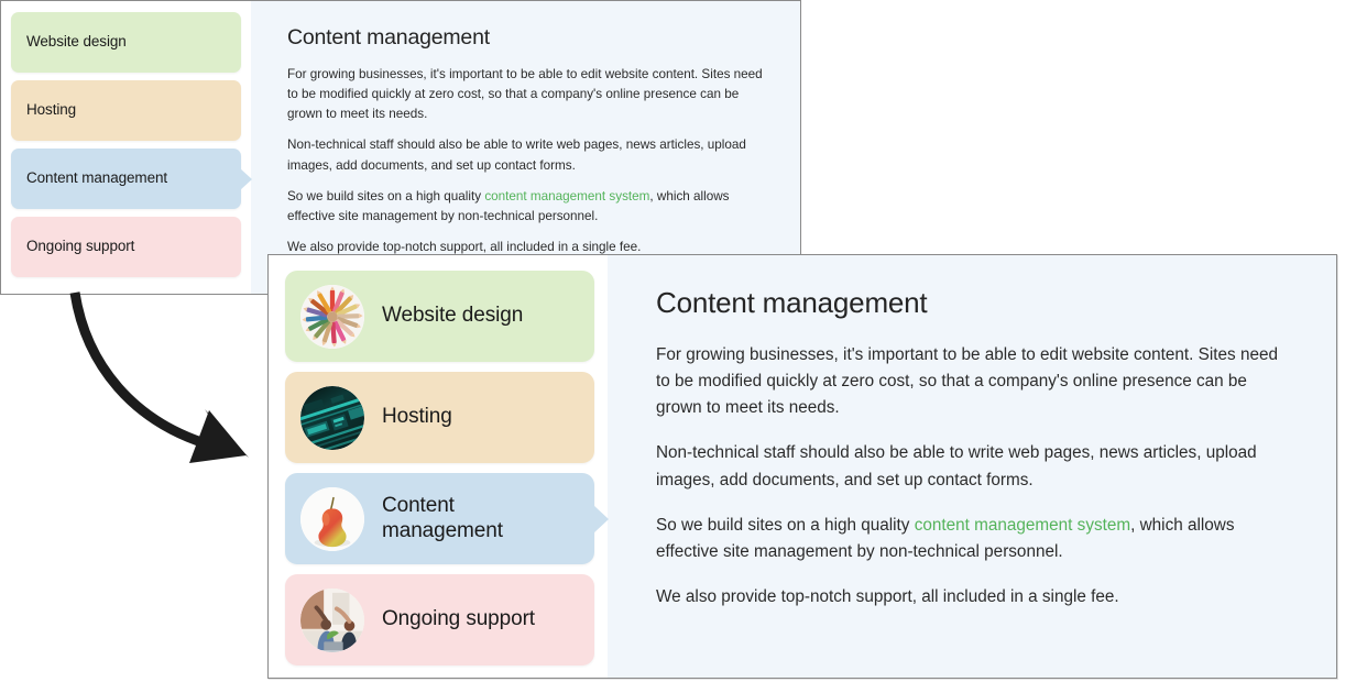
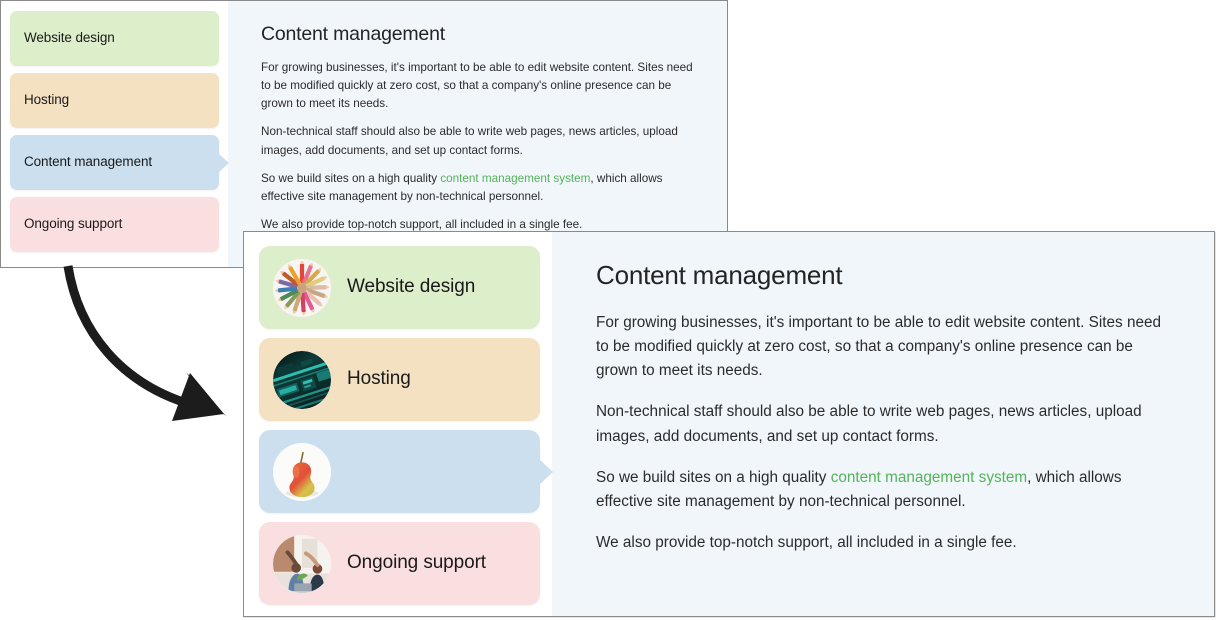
  Website design
  Hosting
  Content management
  Ongoing support
  Content management
  For growing businesses, it's important to be able to edit website content. Sites need to be modified quickly at zero cost, so that a company's online presence can be grown to meet its needs.
  Non-technical staff should also be able to write web pages, news articles, upload images, add documents, and set up contact forms.
  So we build sites on a high quality content management system, which allows effective site management by non-technical personnel.
  We also provide top-notch support, all included in a single fee.
  Website design
  Hosting
- Content
- management
  Ongoing support
  Content management
  For growing businesses, it's important to be able to edit website content. Sites need to be modified quickly at zero cost, so that a company's online presence can be grown to meet its needs.
  Non-technical staff should also be able to write web pages, news articles, upload images, add documents, and set up contact forms.
  So we build sites on a high quality content management system, which allows effective site management by non-technical personnel.
  We also provide top-notch support, all included in a single fee.
